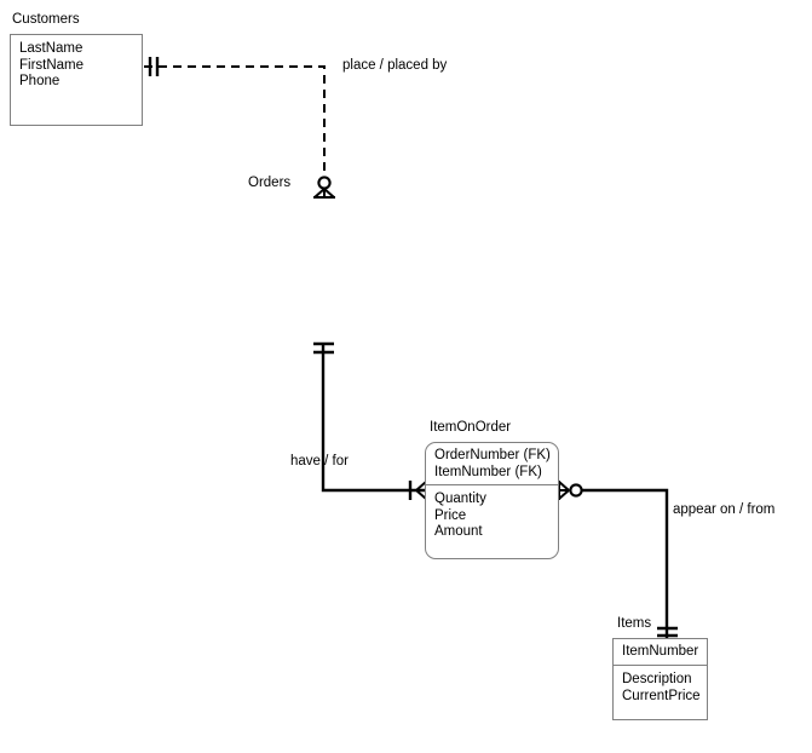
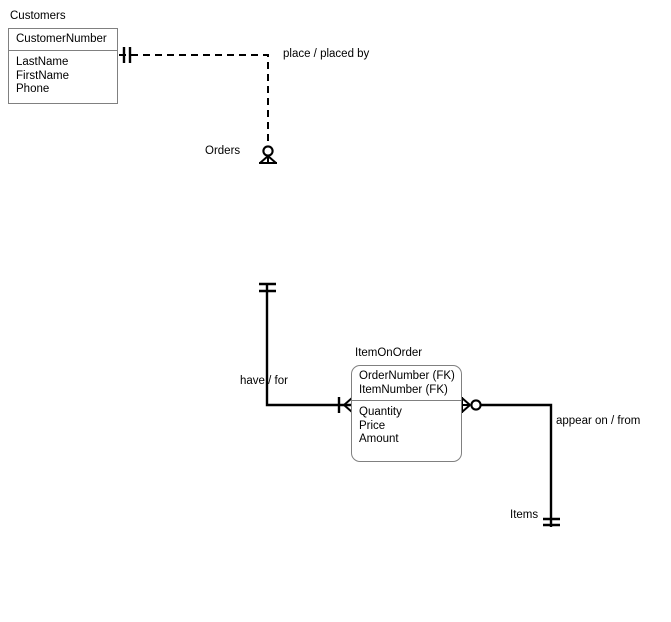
  Customers
  Orders
  ItemOnOrder
  Items
+ CustomerNumber
  LastName
  FirstName
  Phone
  OrderNumber (FK)
  ItemNumber (FK)
  Quantity
  Price
  Amount
- ItemNumber
- Description
- CurrentPrice
  place / placed by
  have / for
  appear on / from
